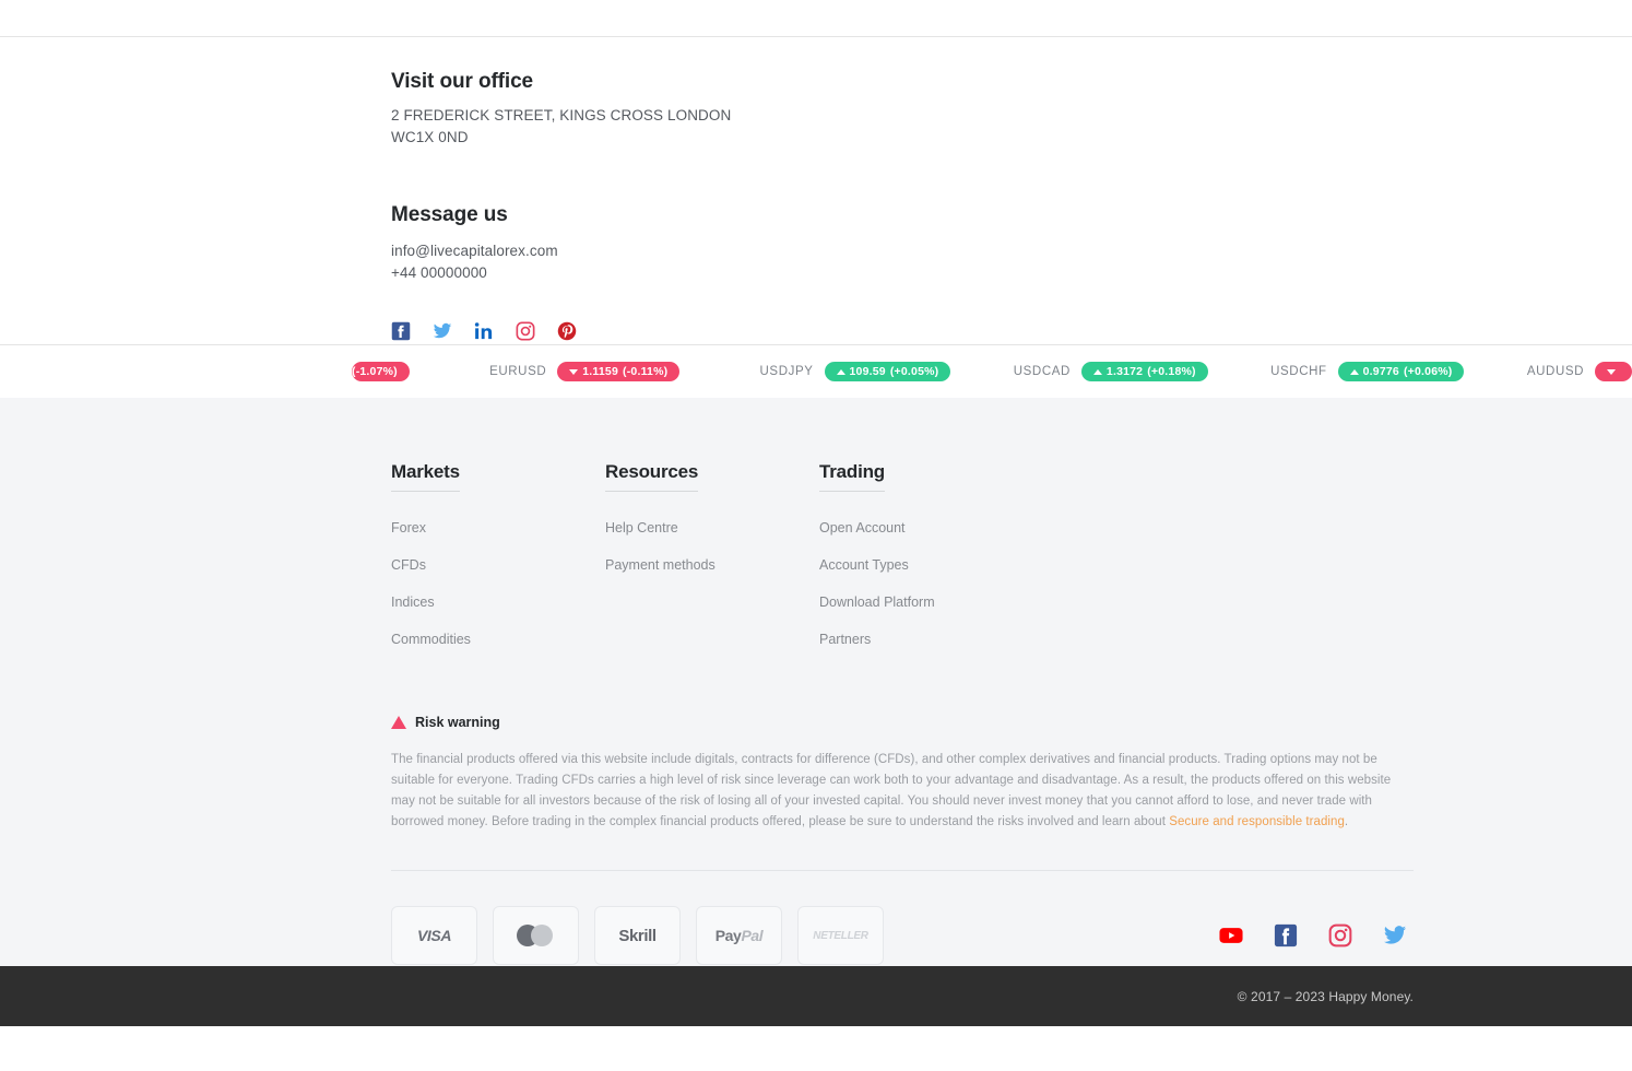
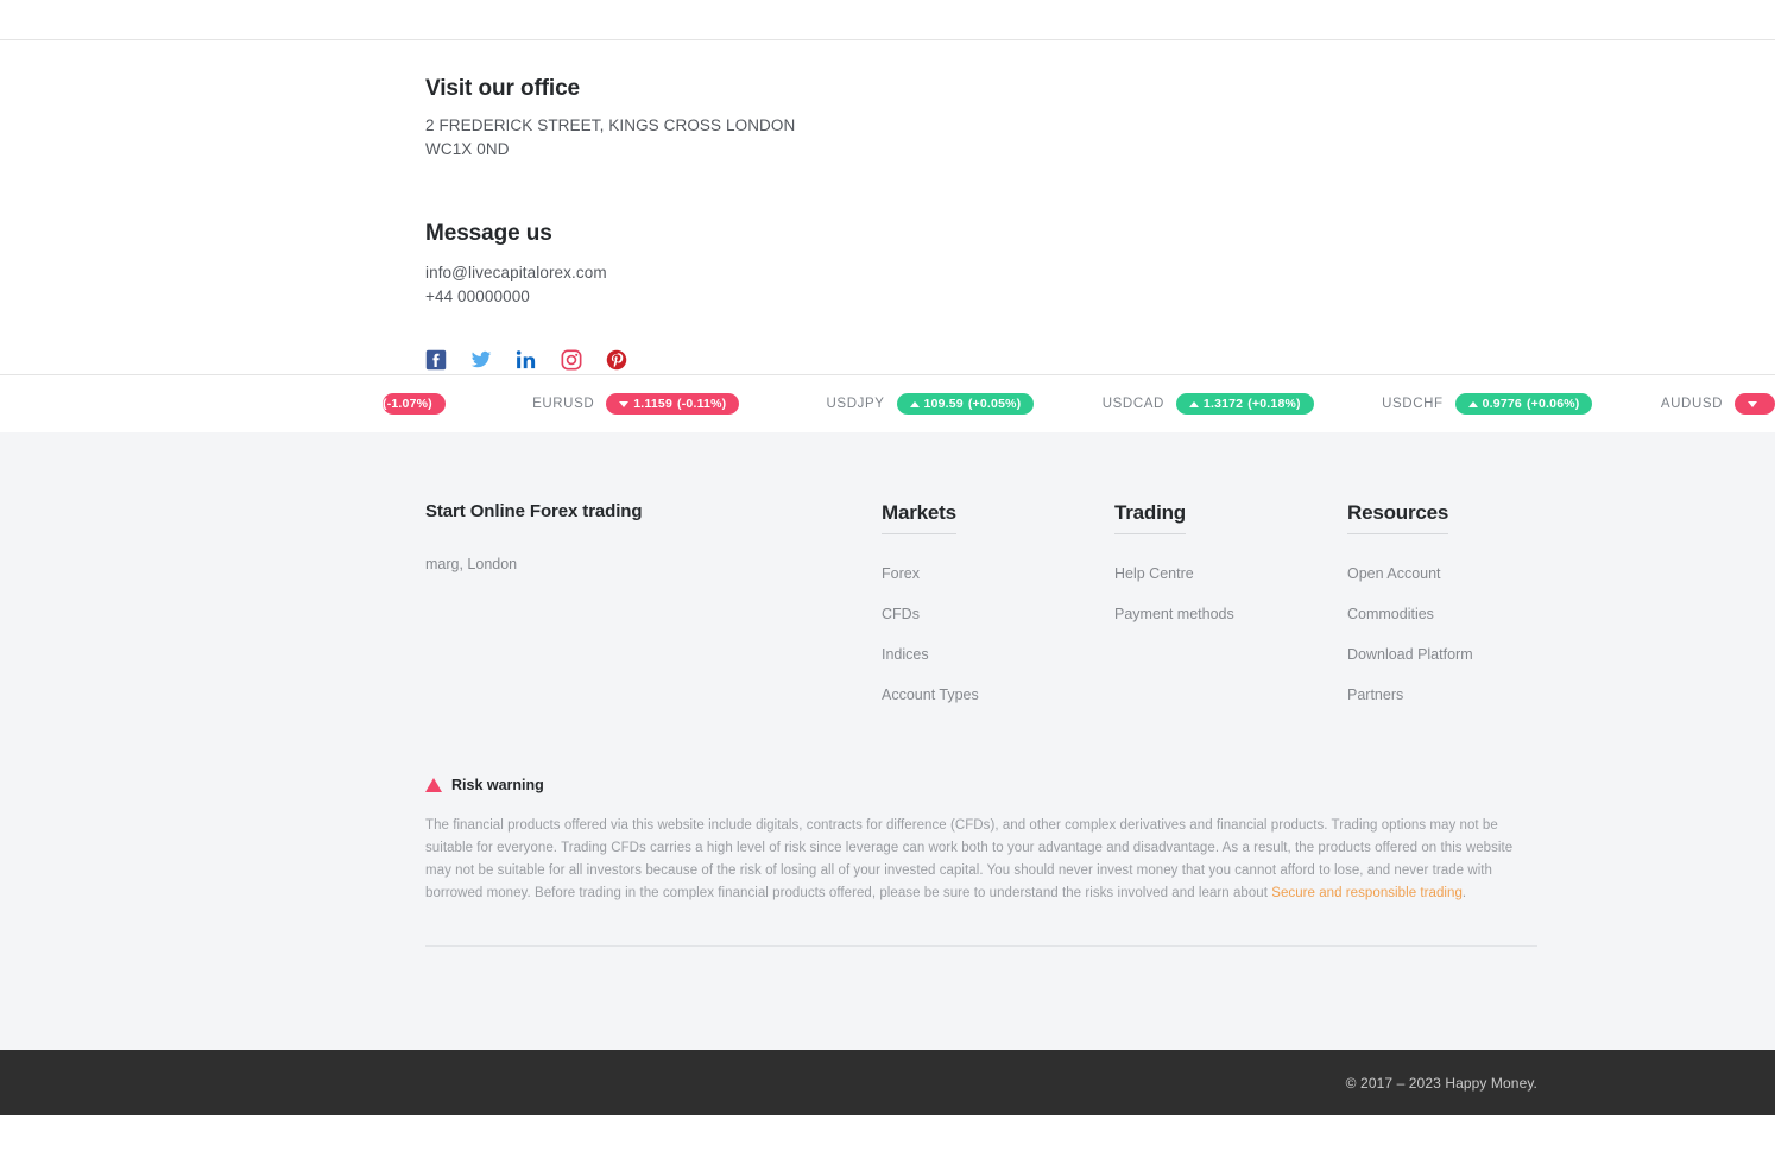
  Visit our office
  2 FREDERICK STREET, KINGS CROSS LONDON
  WC1X 0ND
  Message us
  info@livecapitalorex.com
  +44 00000000
  (-1.07%)
  EURUSD
  1.1159
  (-0.11%)
  USDJPY
  109.59
  (+0.05%)
  USDCAD
  1.3172
  (+0.18%)
  USDCHF
  0.9776
  (+0.06%)
  AUDUSD
+ Start Online Forex trading
+ marg, London
  Markets
  Forex
  CFDs
  Indices
- Commodities
+ Account Types
- Resources
+ Trading
  Help Centre
  Payment methods
- Trading
+ Resources
  Open Account
- Account Types
+ Commodities
  Download Platform
  Partners
  Risk warning
  The financial products offered via this website include digitals, contracts for difference (CFDs), and other complex derivatives and financial products. Trading options may not be suitable for everyone. Trading CFDs carries a high level of risk since leverage can work both to your advantage and disadvantage. As a result, the products offered on this website may not be suitable for all investors because of the risk of losing all of your invested capital. You should never invest money that you cannot afford to lose, and never trade with borrowed money. Before trading in the complex financial products offered, please be sure to understand the risks involved and learn about Secure and responsible trading.
- VISA
- Skrill
- PayPal
- NETELLER
  © 2017 – 2023 Happy Money.
